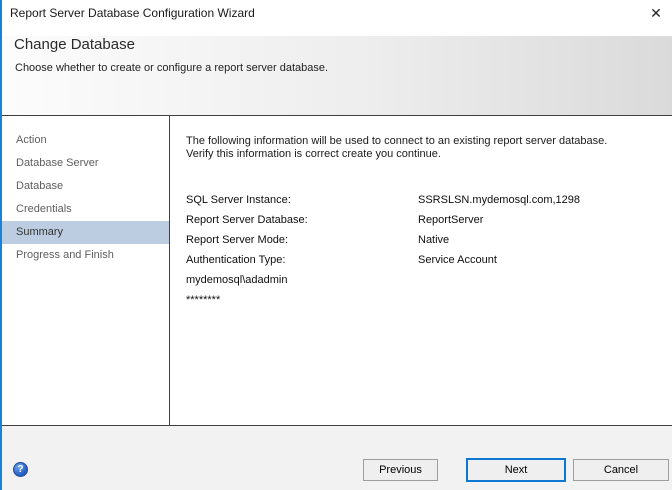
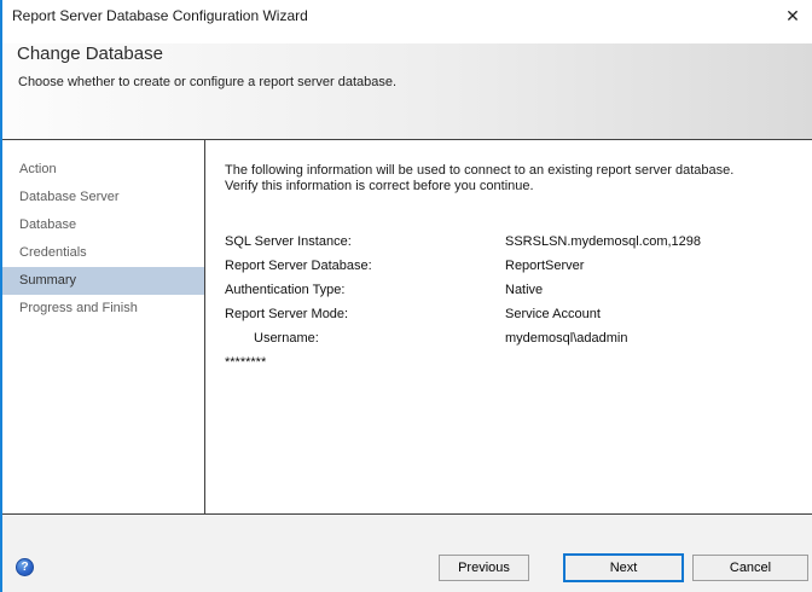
  Report Server Database Configuration Wizard
  ✕
  Change Database
  Choose whether to create or configure a report server database.
  Action
  Database Server
  Database
  Credentials
  Summary
  Progress and Finish
  The following information will be used to connect to an existing report server database.
- Verify this information is correct create you continue.
+ Verify this information is correct before you continue.
  SQL Server Instance:
  SSRSLSN.mydemosql.com,1298
  Report Server Database:
  ReportServer
- Report Server Mode:
+ Authentication Type:
  Native
- Authentication Type:
+ Report Server Mode:
  Service Account
+ Username:
  mydemosql\adadmin
  ********
  ?
  Previous
  Next
  Cancel
